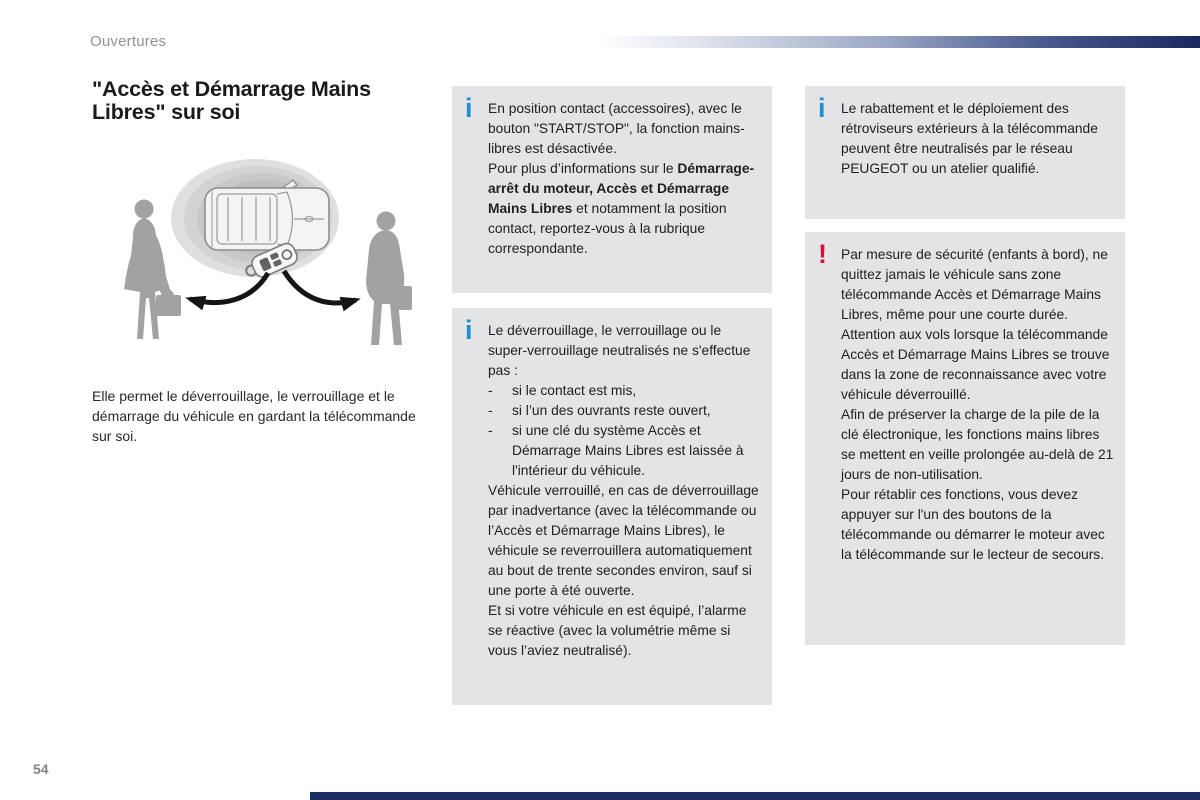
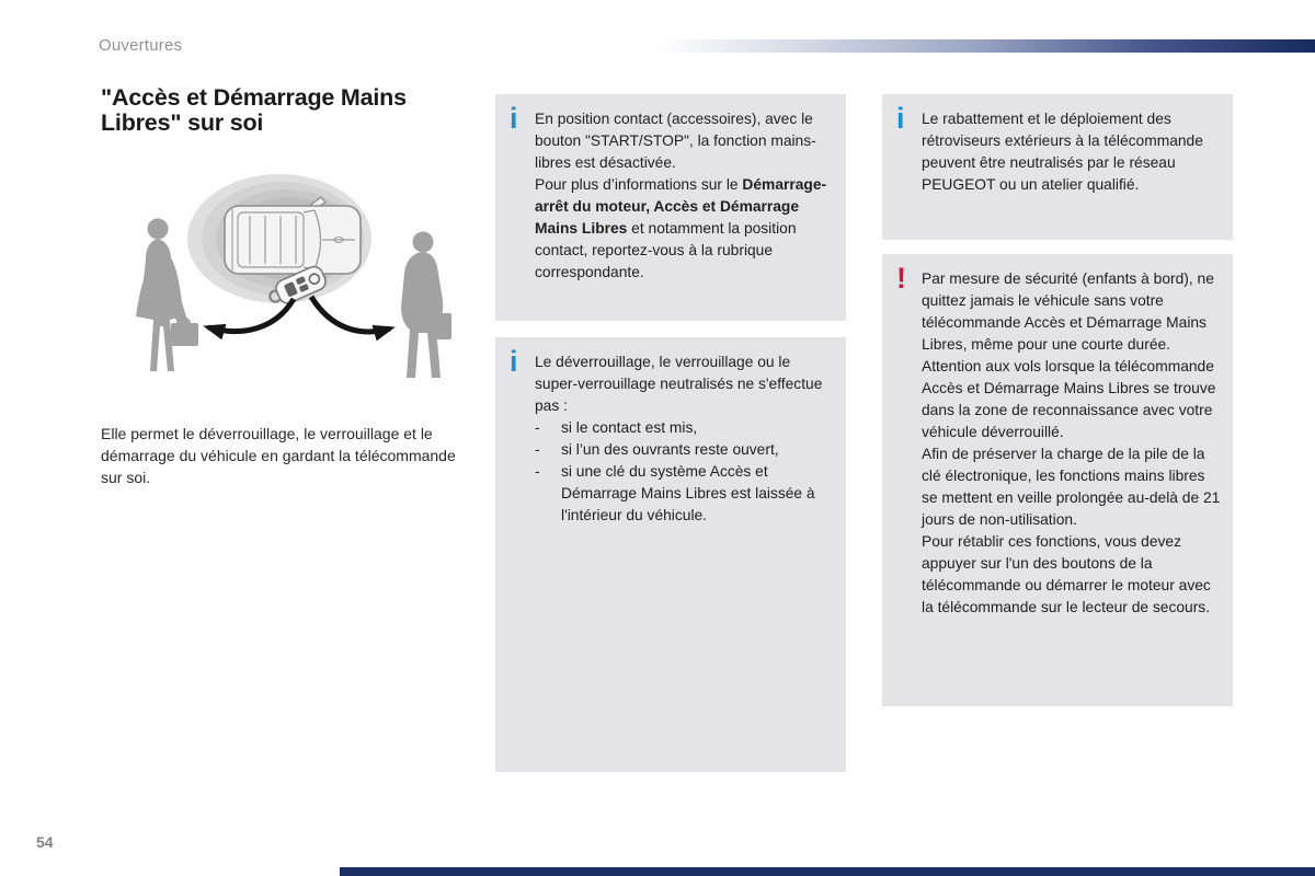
  Ouvertures
  "Accès et Démarrage Mains Libres" sur soi
  Elle permet le déverrouillage, le verrouillage et le démarrage du véhicule en gardant la télécommande sur soi.
  i
  En position contact (accessoires), avec le bouton "START/STOP", la fonction mains-libres est désactivée.
  Pour plus d’informations sur le Démarrage-arrêt du moteur, Accès et Démarrage Mains Libres et notamment la position contact, reportez-vous à la rubrique correspondante.
  i
  Le déverrouillage, le verrouillage ou le super-verrouillage neutralisés ne s'effectue pas :
  -
  si le contact est mis,
  -
  si l’un des ouvrants reste ouvert,
  -
  si une clé du système Accès et Démarrage Mains Libres est laissée à l'intérieur du véhicule.
- Véhicule verrouillé, en cas de déverrouillage par inadvertance (avec la télécommande ou l’Accès et Démarrage Mains Libres), le véhicule se reverrouillera automatiquement au bout de trente secondes environ, sauf si une porte à été ouverte.
- Et si votre véhicule en est équipé, l’alarme se réactive (avec la volumétrie même si vous l’aviez neutralisé).
  i
  Le rabattement et le déploiement des rétroviseurs extérieurs à la télécommande peuvent être neutralisés par le réseau PEUGEOT ou un atelier qualifié.
  !
- Par mesure de sécurité (enfants à bord), ne quittez jamais le véhicule sans zone télécommande Accès et Démarrage Mains Libres, même pour une courte durée.
+ Par mesure de sécurité (enfants à bord), ne quittez jamais le véhicule sans votre télécommande Accès et Démarrage Mains Libres, même pour une courte durée.
  Attention aux vols lorsque la télécommande Accès et Démarrage Mains Libres se trouve dans la zone de reconnaissance avec votre véhicule déverrouillé.
  Afin de préserver la charge de la pile de la clé électronique, les fonctions mains libres se mettent en veille prolongée au-delà de 21 jours de non-utilisation.
  Pour rétablir ces fonctions, vous devez appuyer sur l'un des boutons de la télécommande ou démarrer le moteur avec la télécommande sur le lecteur de secours.
  54
